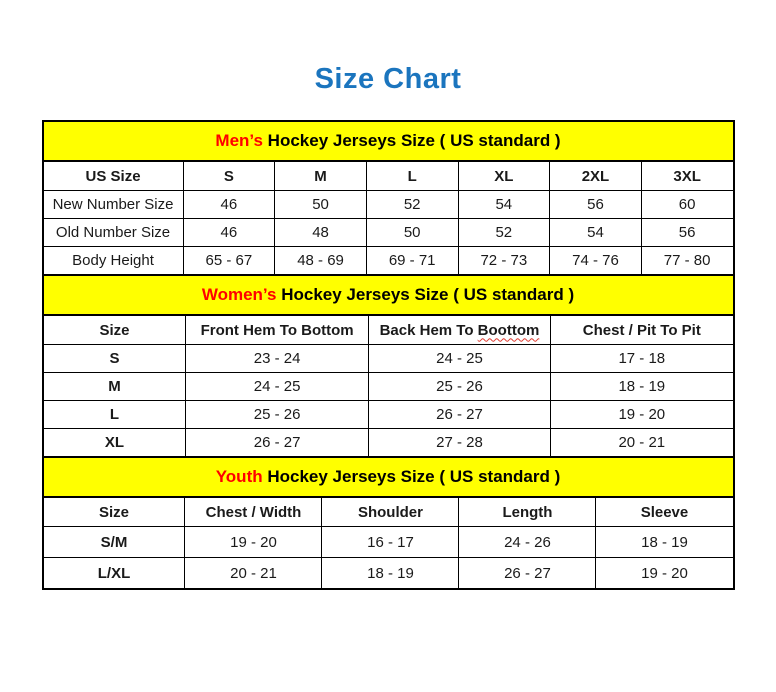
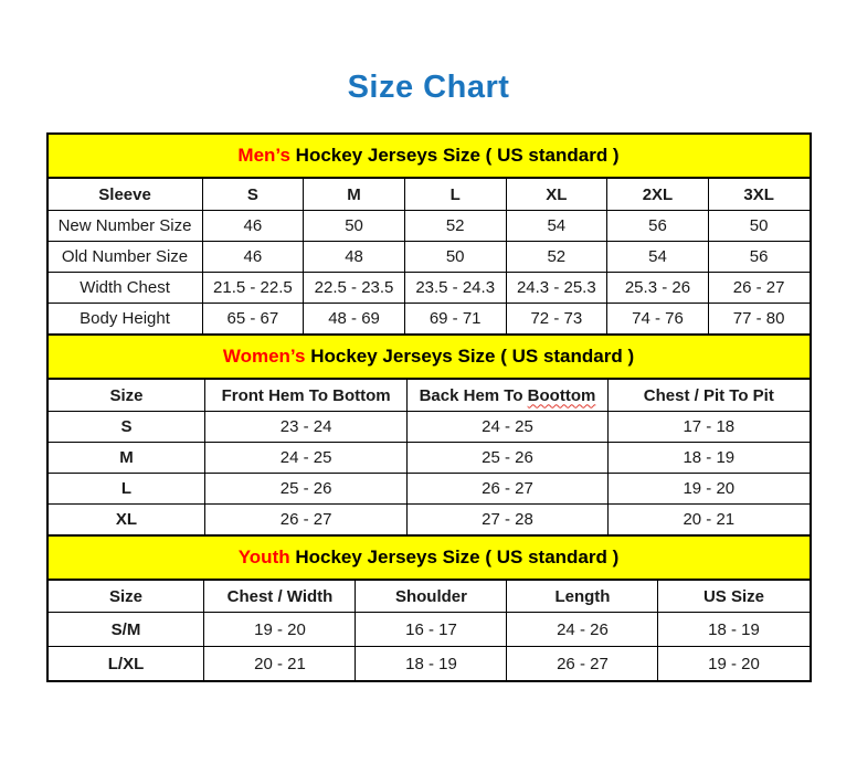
  Size Chart
  Men’s Hockey Jerseys Size ( US standard )
- US Size	S	M	L	XL	2XL	3XL
+ Sleeve	S	M	L	XL	2XL	3XL
- New Number Size	46	50	52	54	56	60
+ New Number Size	46	50	52	54	56	50
  Old Number Size	46	48	50	52	54	56
+ Width Chest	21.5 - 22.5	22.5 - 23.5	23.5 - 24.3	24.3 - 25.3	25.3 - 26	26 - 27
  Body Height	65 - 67	48 - 69	69 - 71	72 - 73	74 - 76	77 - 80
  Women’s Hockey Jerseys Size ( US standard )
  Size	Front Hem To Bottom	Back Hem To Boottom	Chest / Pit To Pit
  S	23 - 24	24 - 25	17 - 18
  M	24 - 25	25 - 26	18 - 19
  L	25 - 26	26 - 27	19 - 20
  XL	26 - 27	27 - 28	20 - 21
  Youth Hockey Jerseys Size ( US standard )
- Size	Chest / Width	Shoulder	Length	Sleeve
+ Size	Chest / Width	Shoulder	Length	US Size
  S/M	19 - 20	16 - 17	24 - 26	18 - 19
  L/XL	20 - 21	18 - 19	26 - 27	19 - 20
